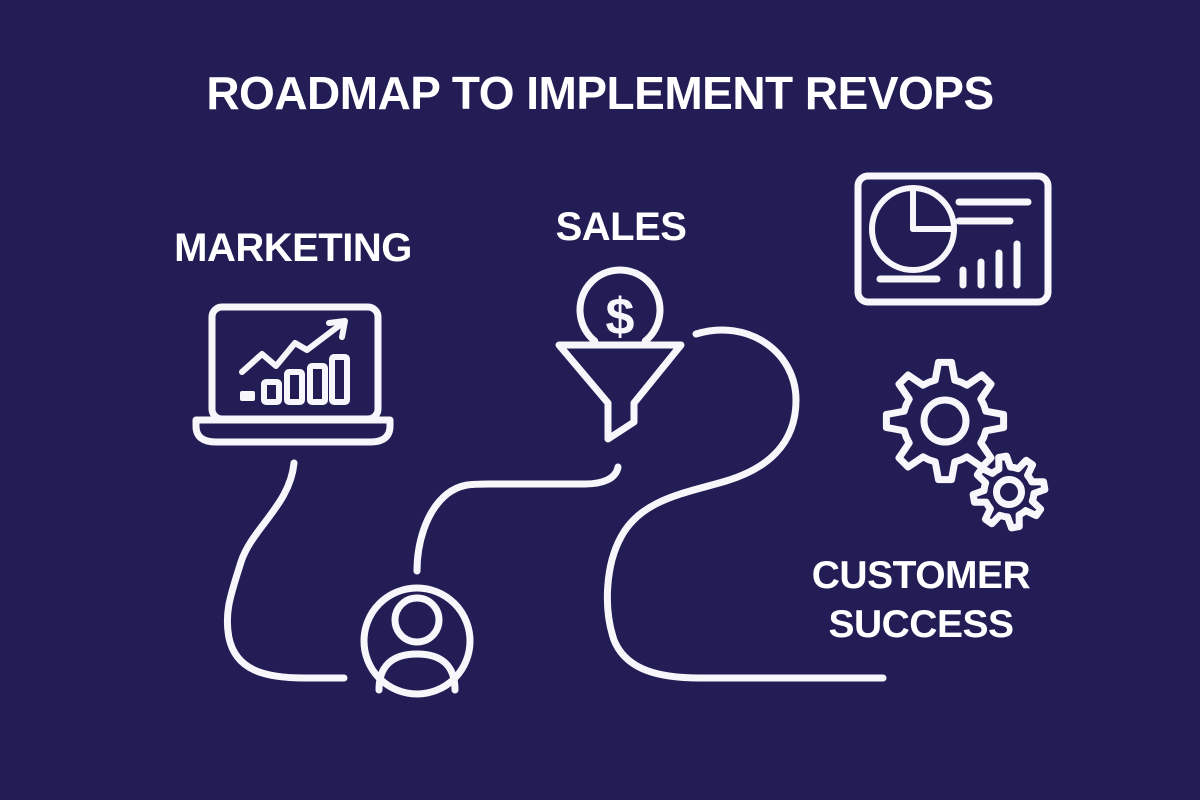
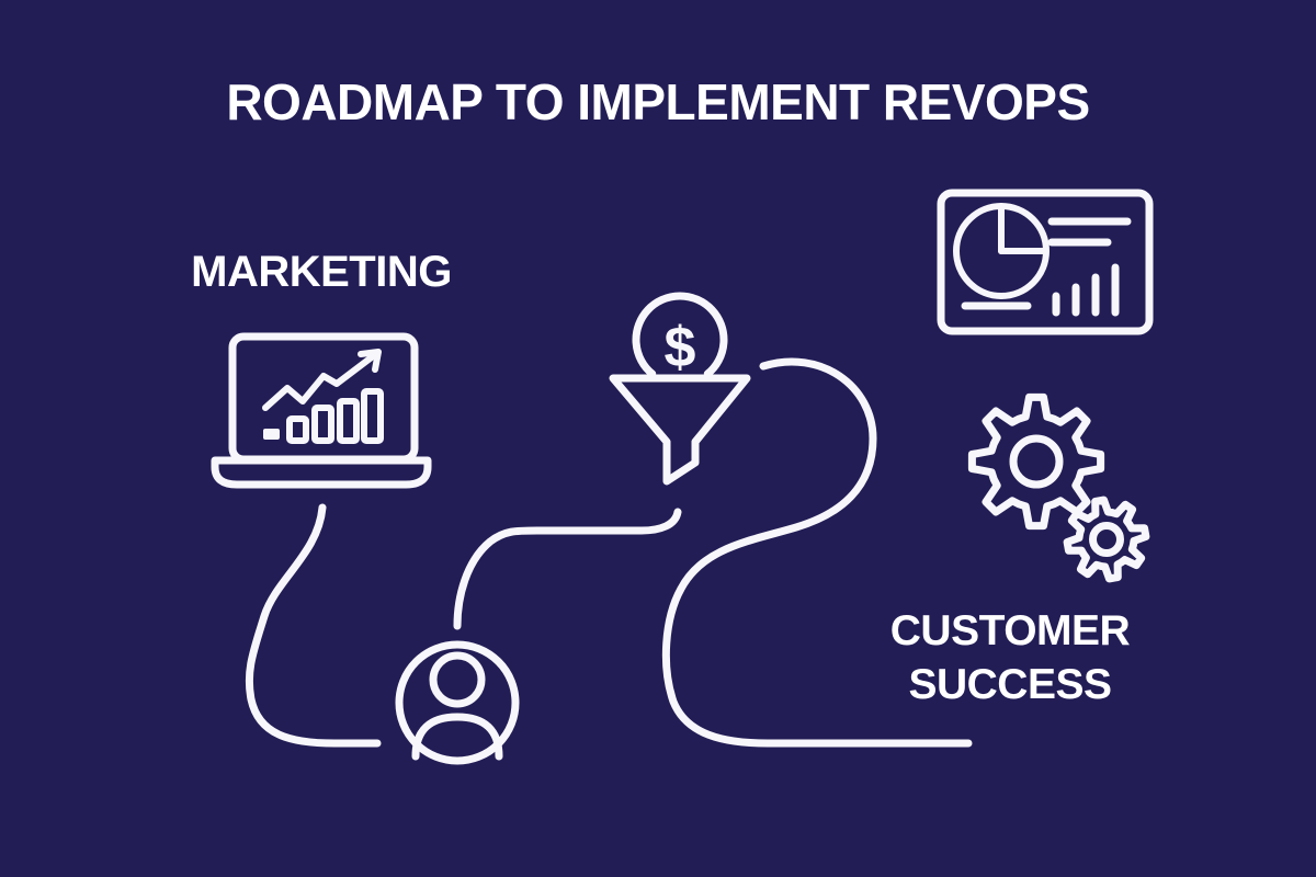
  ROADMAP TO IMPLEMENT REVOPS
  MARKETING
- SALES
  CUSTOMER
  SUCCESS
  $
